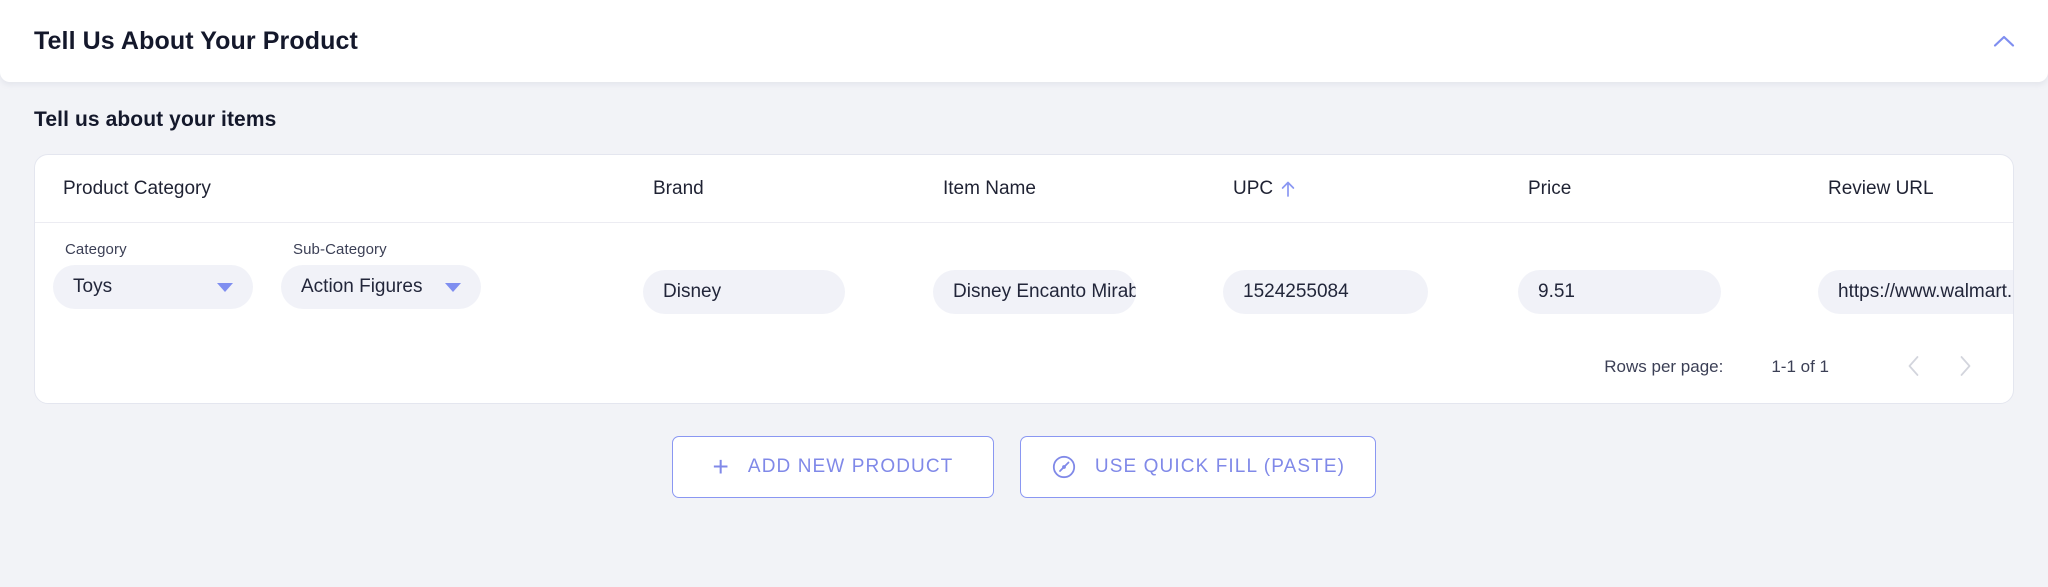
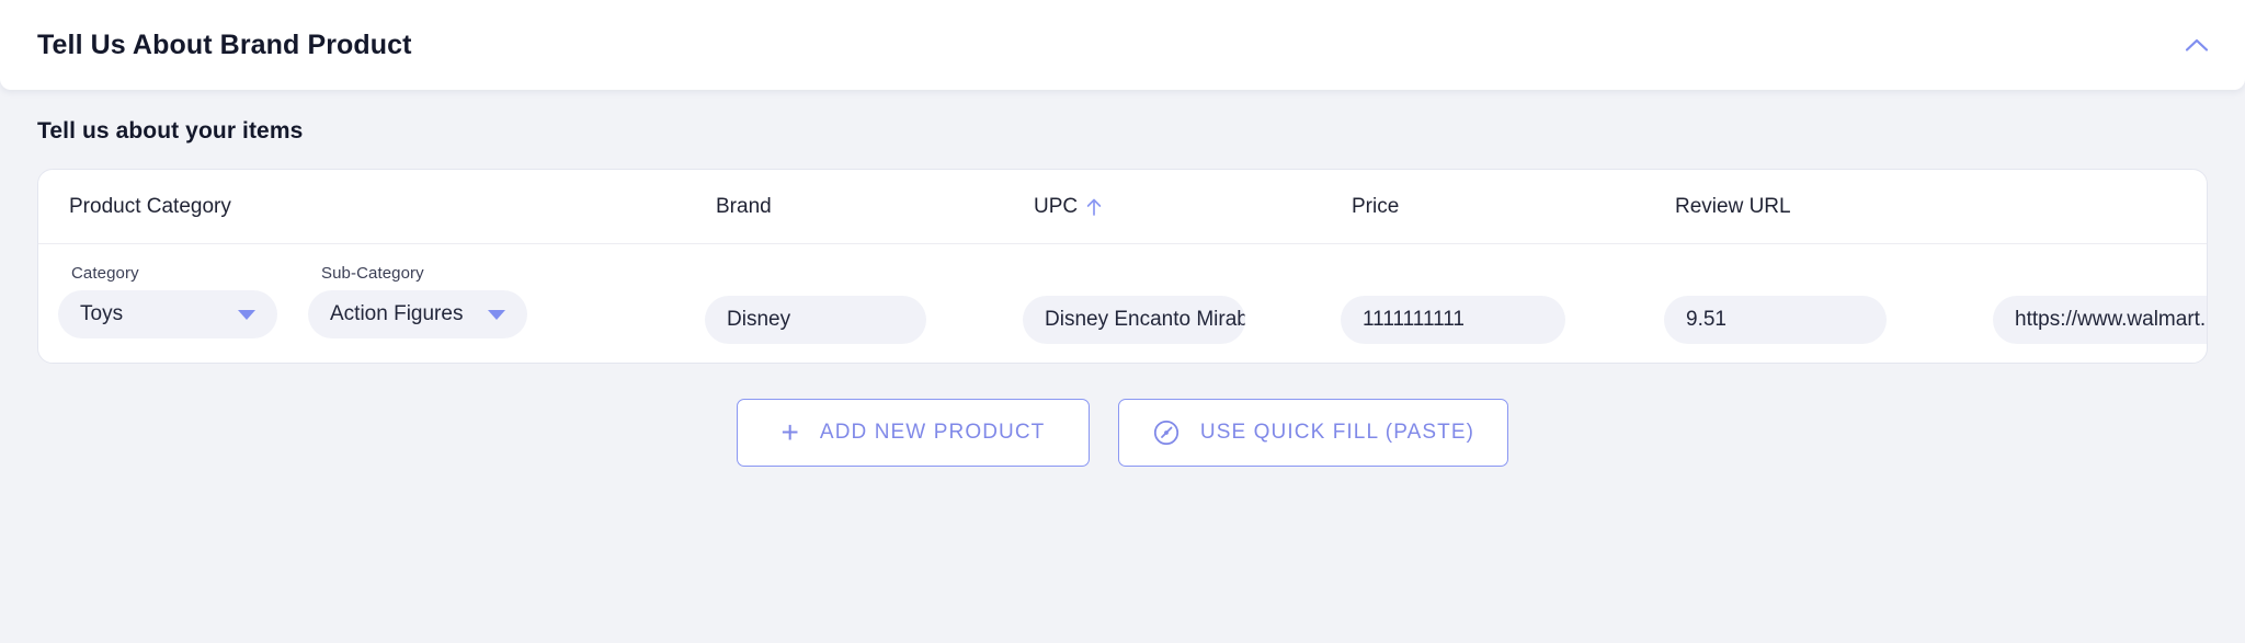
- Tell Us About Your Product
+ Tell Us About Brand Product
  Tell us about your items
  Product Category
  Brand
- Item Name
  UPC
  Price
  Review URL
  Category
  Toys
  Sub-Category
  Action Figures
  Disney
  Disney Encanto Mirab
- 1524255084
+ 1111111111
  9.51
  https://www.walmart.
- Rows per page:
- 1-1 of 1
  +
  ADD NEW PRODUCT
  USE QUICK FILL (PASTE)
